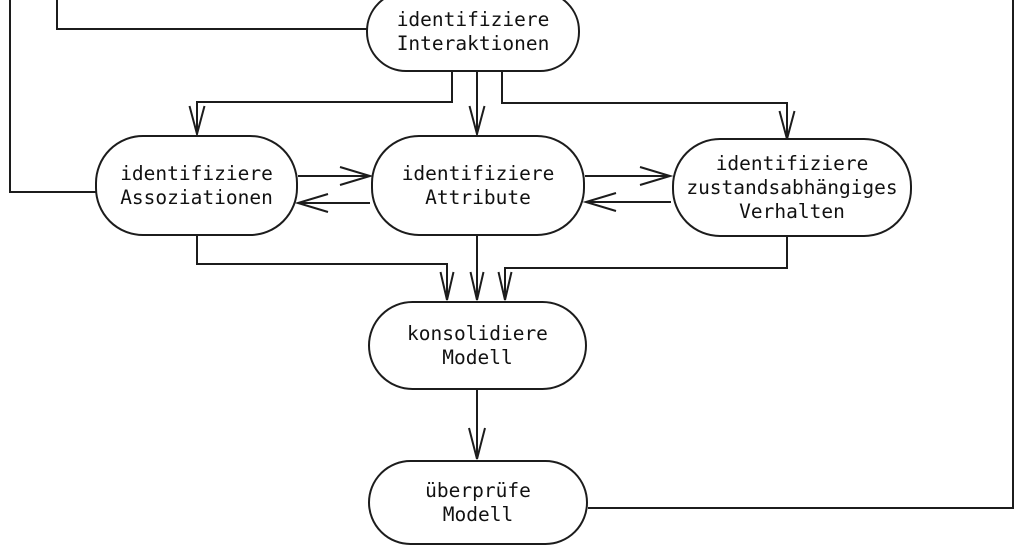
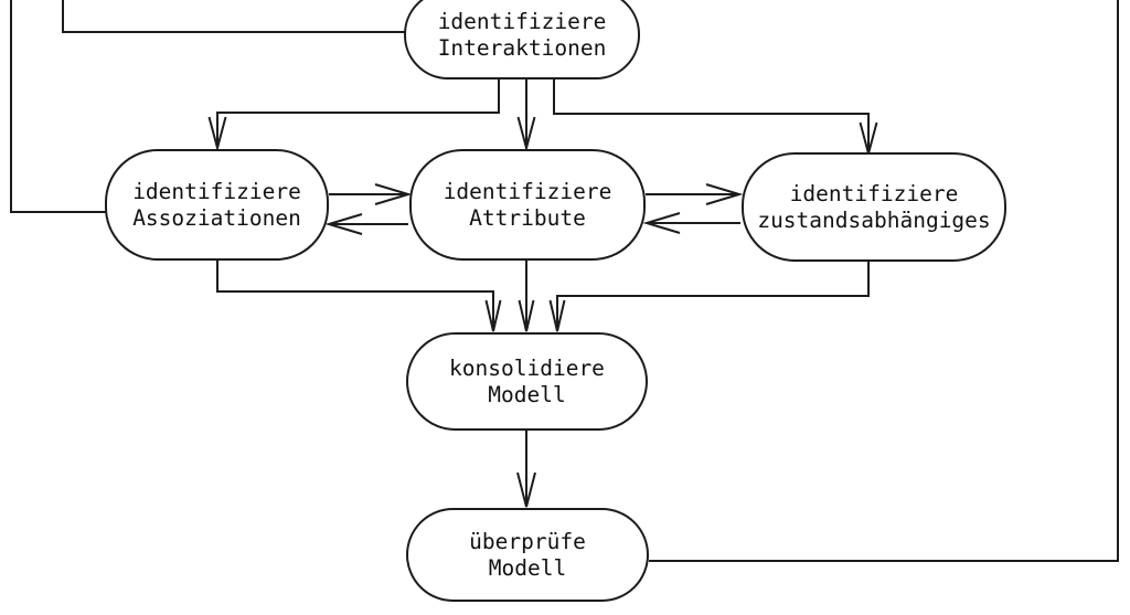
  identifiziere
  Interaktionen
  identifiziere
  Assoziationen
  identifiziere
  Attribute
  identifiziere
  zustandsabhängiges
- Verhalten
  konsolidiere
  Modell
  überprüfe
  Modell
